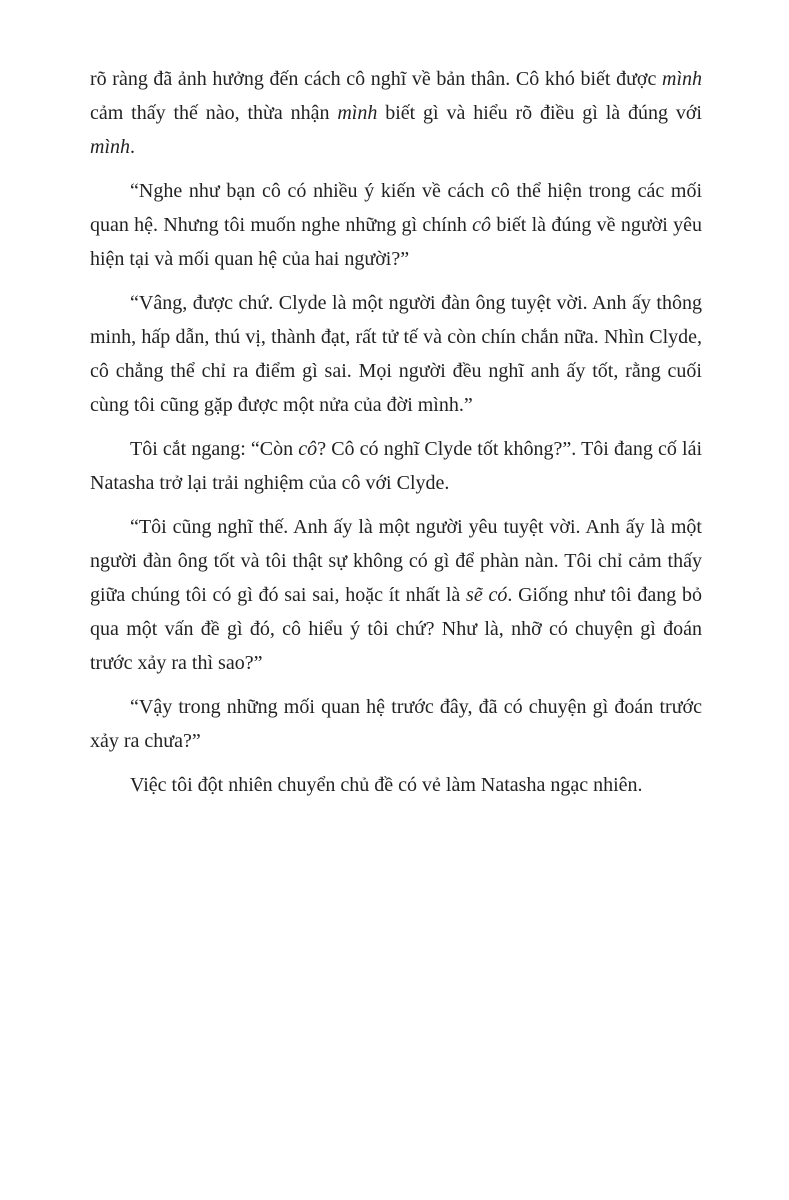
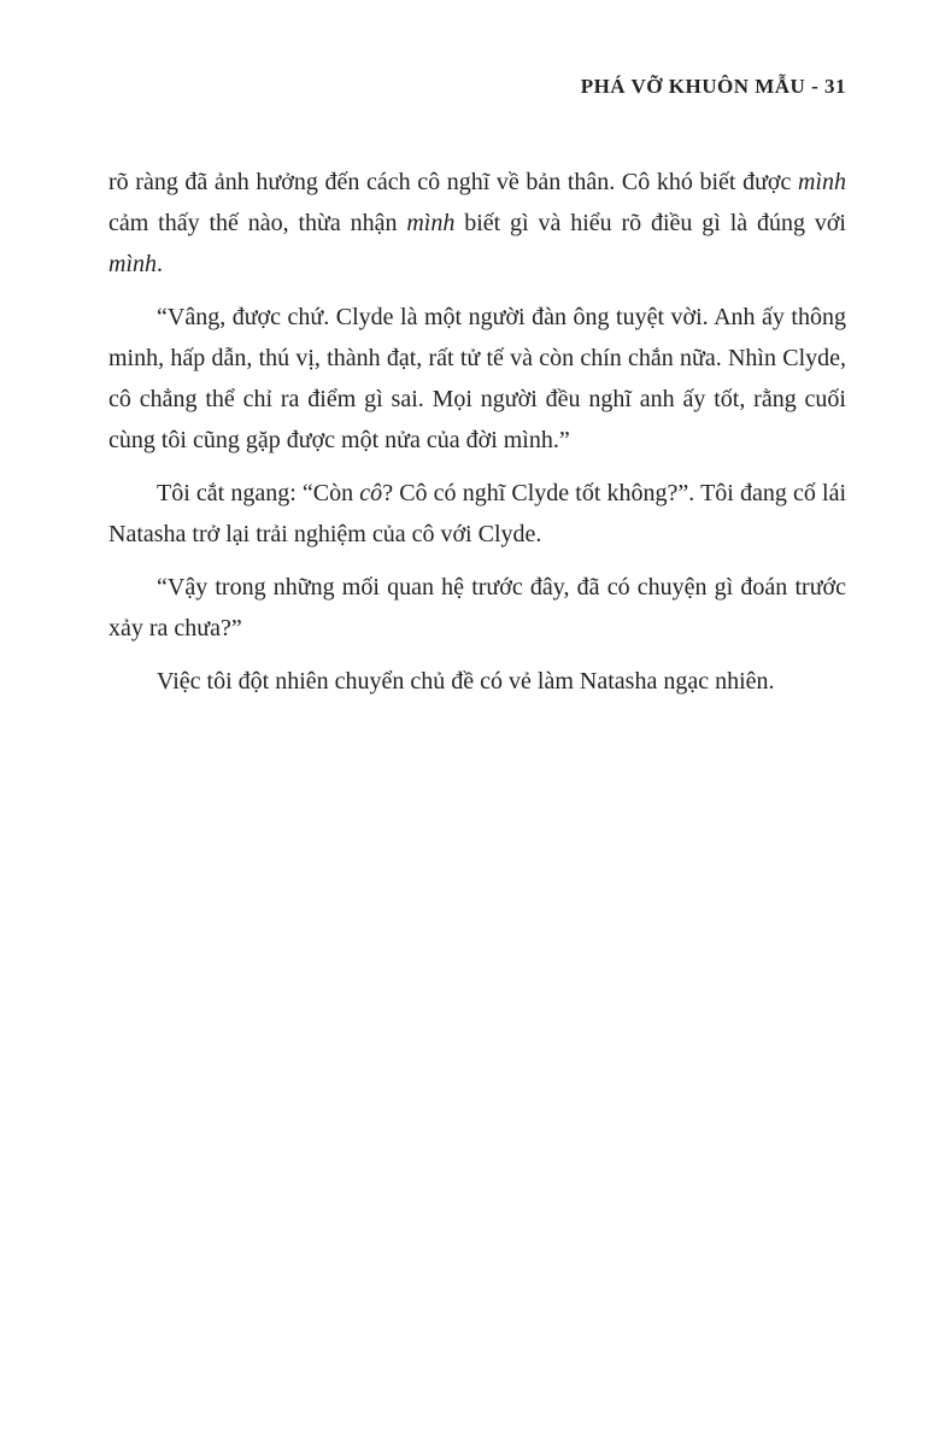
+ PHÁ VỠ KHUÔN MẪU - 31
  rõ ràng đã ảnh hưởng đến cách cô nghĩ về bản thân. Cô khó biết được mình cảm thấy thế nào, thừa nhận mình biết gì và hiểu rõ điều gì là đúng với mình.
- “Nghe như bạn cô có nhiều ý kiến về cách cô thể hiện trong các mối quan hệ. Nhưng tôi muốn nghe những gì chính cô biết là đúng về người yêu hiện tại và mối quan hệ của hai người?”
  “Vâng, được chứ. Clyde là một người đàn ông tuyệt vời. Anh ấy thông minh, hấp dẫn, thú vị, thành đạt, rất tử tế và còn chín chắn nữa. Nhìn Clyde, cô chẳng thể chỉ ra điểm gì sai. Mọi người đều nghĩ anh ấy tốt, rằng cuối cùng tôi cũng gặp được một nửa của đời mình.”
  Tôi cắt ngang: “Còn cô? Cô có nghĩ Clyde tốt không?”. Tôi đang cố lái Natasha trở lại trải nghiệm của cô với Clyde.
- “Tôi cũng nghĩ thế. Anh ấy là một người yêu tuyệt vời. Anh ấy là một người đàn ông tốt và tôi thật sự không có gì để phàn nàn. Tôi chỉ cảm thấy giữa chúng tôi có gì đó sai sai, hoặc ít nhất là sẽ có. Giống như tôi đang bỏ qua một vấn đề gì đó, cô hiểu ý tôi chứ? Như là, nhỡ có chuyện gì đoán trước xảy ra thì sao?”
  “Vậy trong những mối quan hệ trước đây, đã có chuyện gì đoán trước xảy ra chưa?”
  Việc tôi đột nhiên chuyển chủ đề có vẻ làm Natasha ngạc nhiên.
